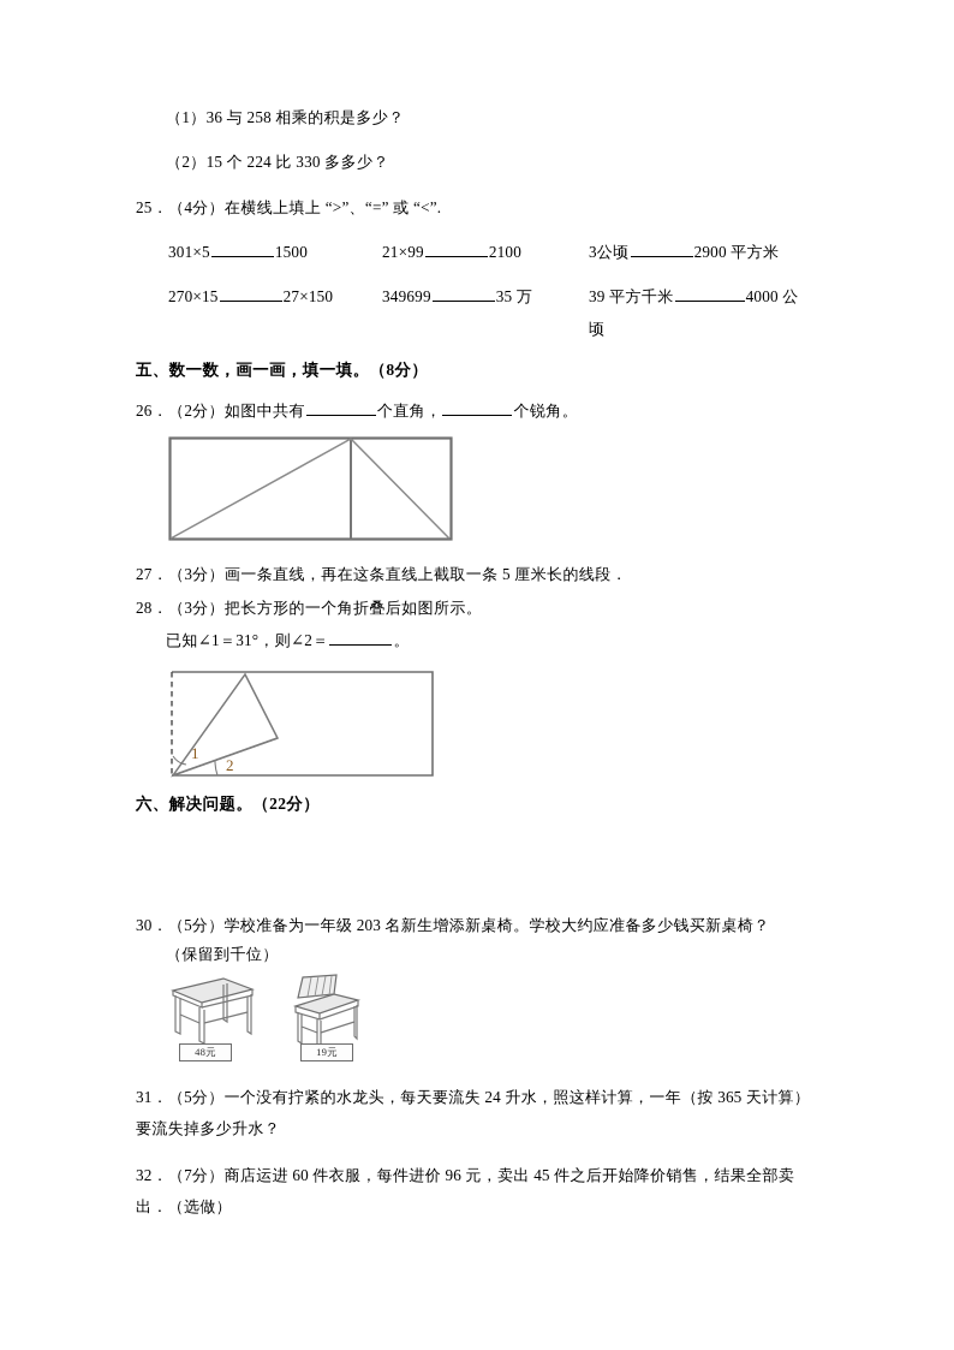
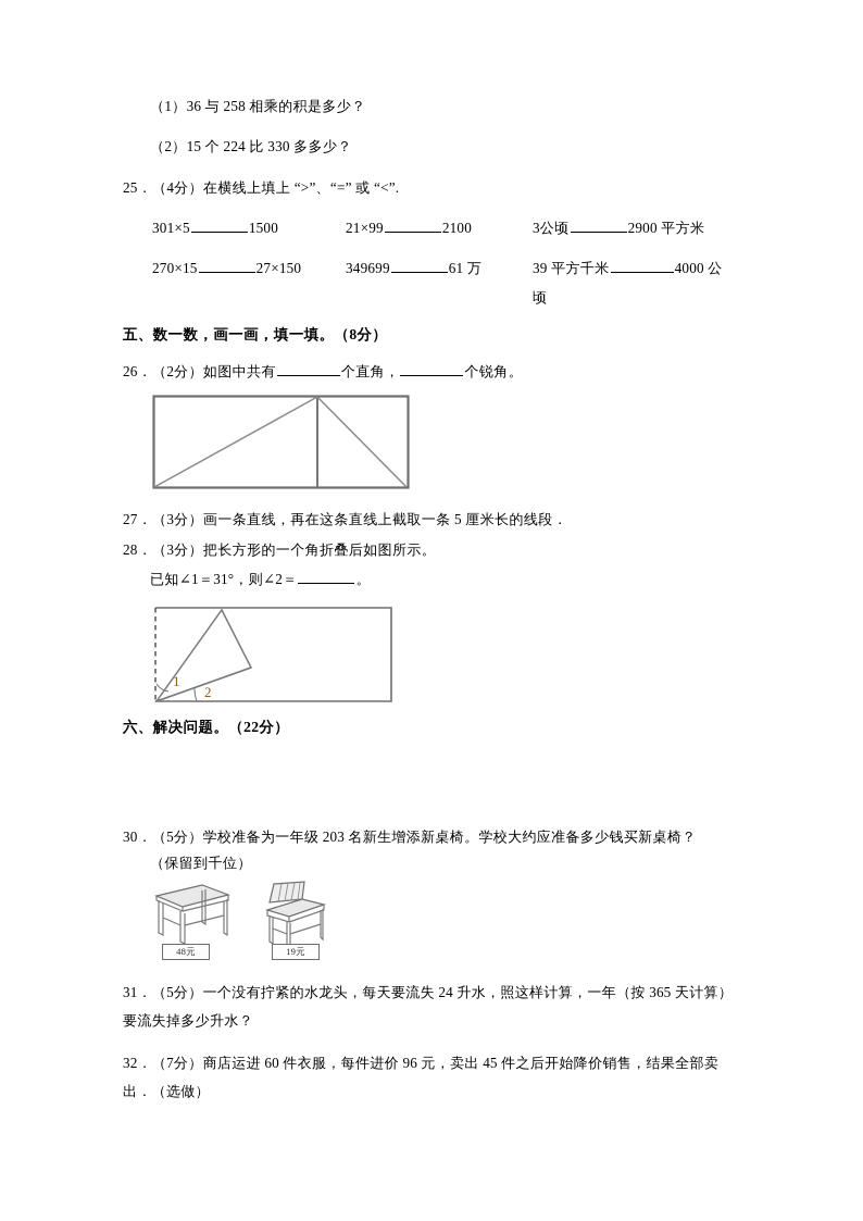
  （1）36 与 258 相乘的积是多少？
  （2）15 个 224 比 330 多多少？
  25．（4分）在横线上填上 “>”、“=” 或 “<”.
  301×5 1500
  21×99 2100
  3公顷 2900 平方米
  270×15 27×150
- 349699 35 万
+ 349699 61 万
  39 平方千米 4000 公
  顷
  五、数一数，画一画，填一填。（8分）
  26．（2分）如图中共有 个直角， 个锐角。
  27．（3分）画一条直线，再在这条直线上截取一条 5 厘米长的线段．
  28．（3分）把长方形的一个角折叠后如图所示。
  已知∠1＝31°，则∠2＝ 。
  1
  2
  六、解决问题。（22分）
  30．（5分）学校准备为一年级 203 名新生增添新桌椅。学校大约应准备多少钱买新桌椅？
  （保留到千位）
  48元
  19元
  31．（5分）一个没有拧紧的水龙头，每天要流失 24 升水，照这样计算，一年（按 365 天计算）要流失掉多少升水？
  32．（7分）商店运进 60 件衣服，每件进价 96 元，卖出 45 件之后开始降价销售，结果全部卖出．（选做）
